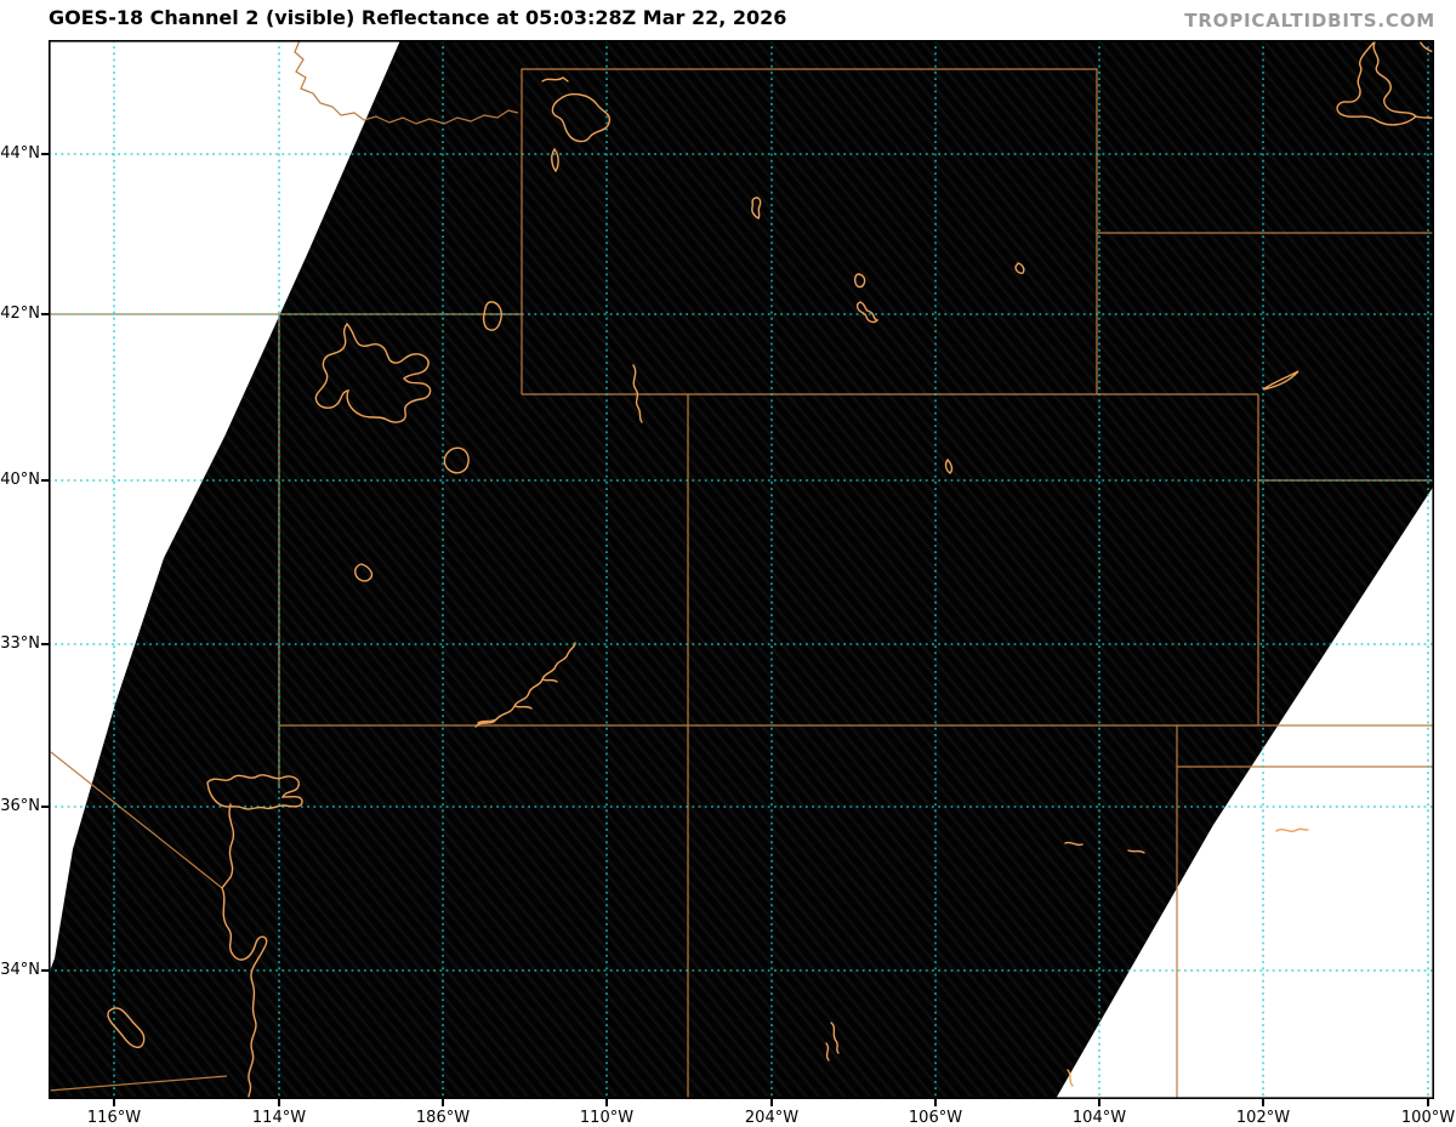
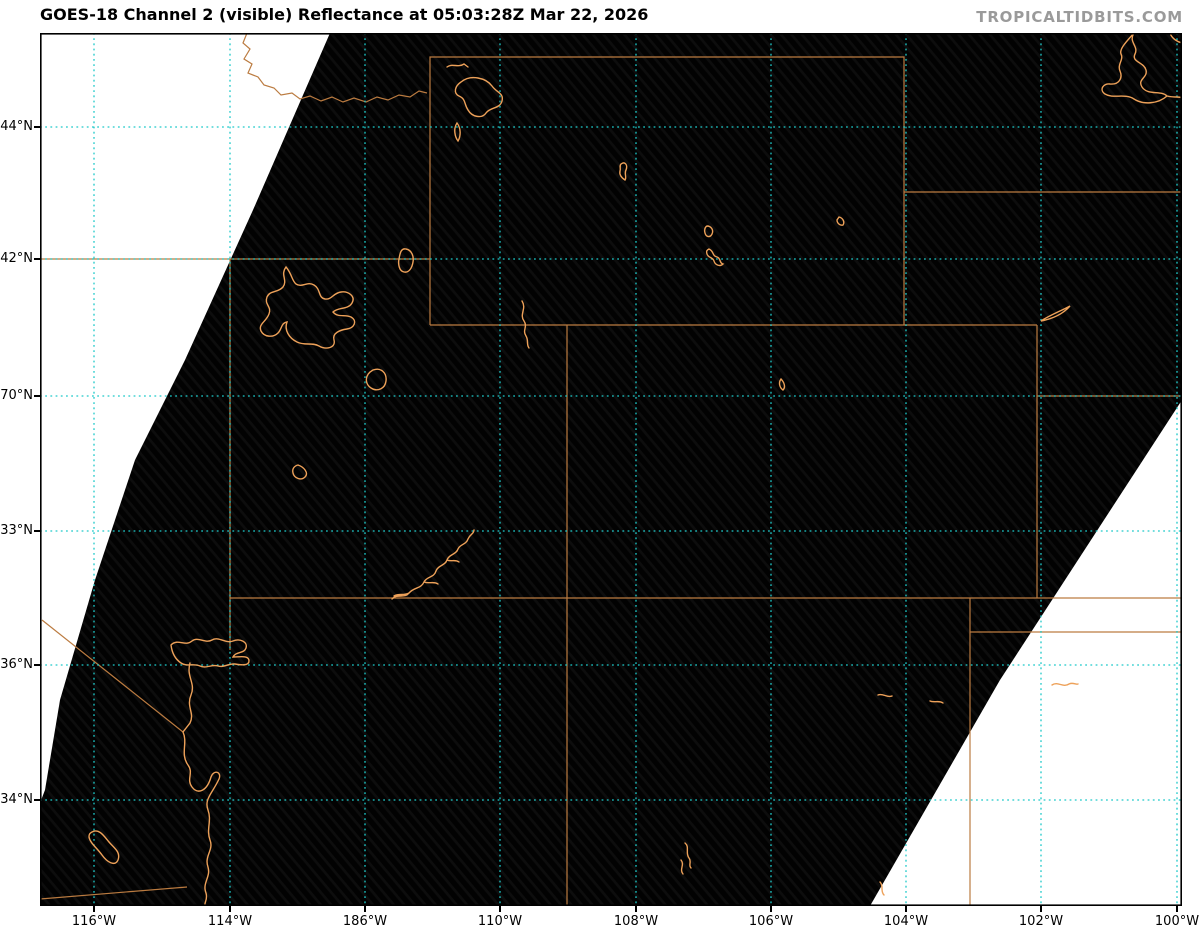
  GOES-18 Channel 2 (visible) Reflectance at 05:03:28Z Mar 22, 2026
  TROPICALTIDBITS.COM
  44°N
  42°N
- 40°N
+ 70°N
  33°N
  36°N
  34°N
  116°W
  114°W
  186°W
  110°W
- 204°W
+ 108°W
  106°W
  104°W
  102°W
  100°W
